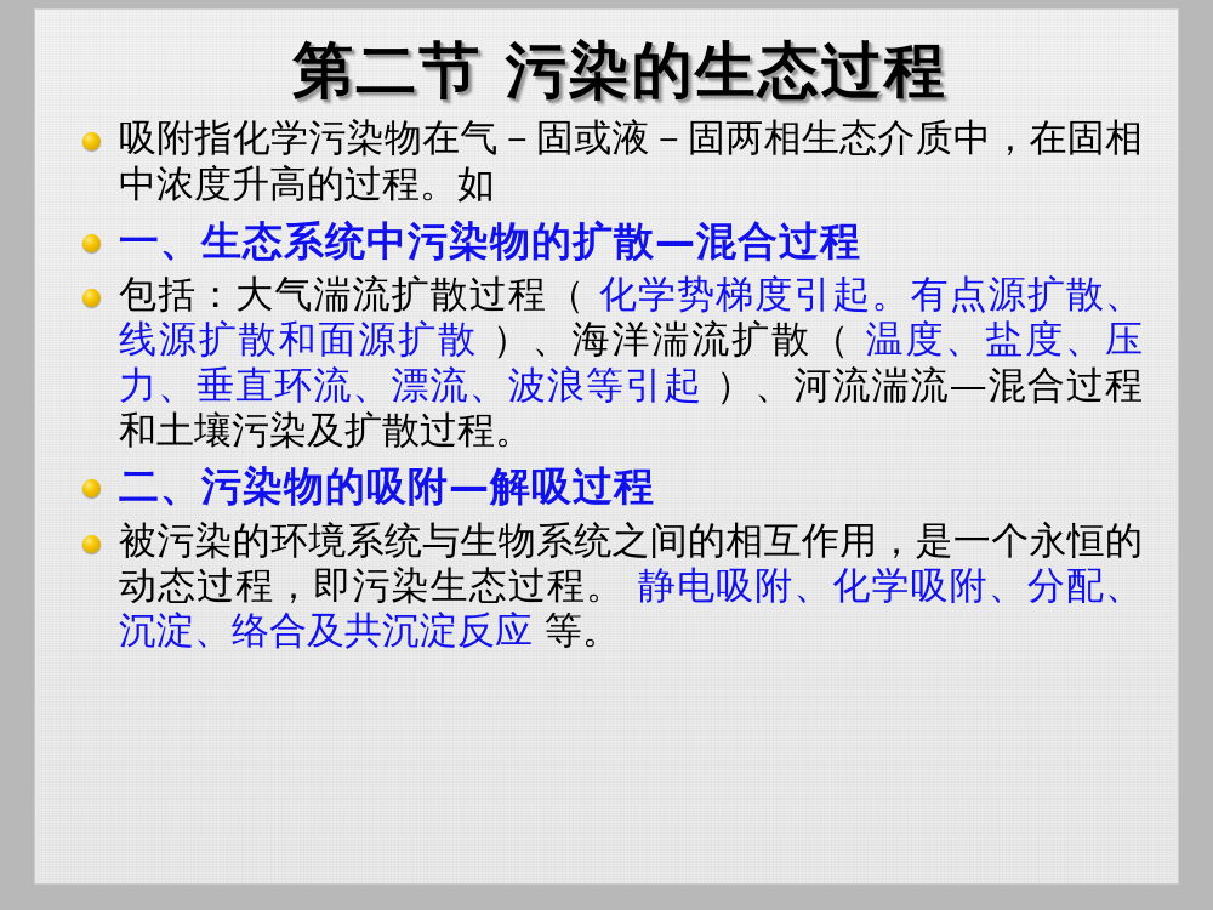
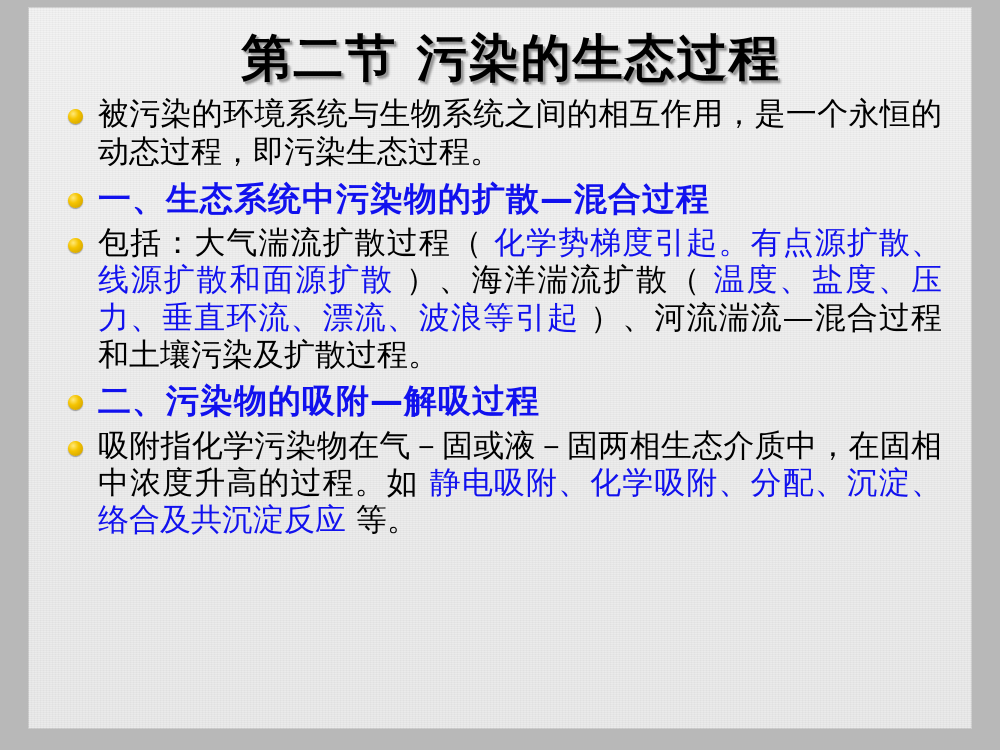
  第二节 污染的生态过程
- 吸附指化学污染物在气－固或液－固两相生态介质中，在固相中浓度升高的过程。如
+ 被污染的环境系统与生物系统之间的相互作用，是一个永恒的动态过程，即污染生态过程。
  一、生态系统中污染物的扩散—混合过程
  包括：大气湍流扩散过程（ 化学势梯度引起。有点源扩散、线源扩散和面源扩散 ）、海洋湍流扩散（ 温度、盐度、压力、垂直环流、漂流、波浪等引起 ）、河流湍流—混合过程和土壤污染及扩散过程。
  二、污染物的吸附—解吸过程
- 被污染的环境系统与生物系统之间的相互作用，是一个永恒的动态过程，即污染生态过程。 静电吸附、化学吸附、分配、沉淀、络合及共沉淀反应 等。
+ 吸附指化学污染物在气－固或液－固两相生态介质中，在固相中浓度升高的过程。如 静电吸附、化学吸附、分配、沉淀、络合及共沉淀反应 等。
